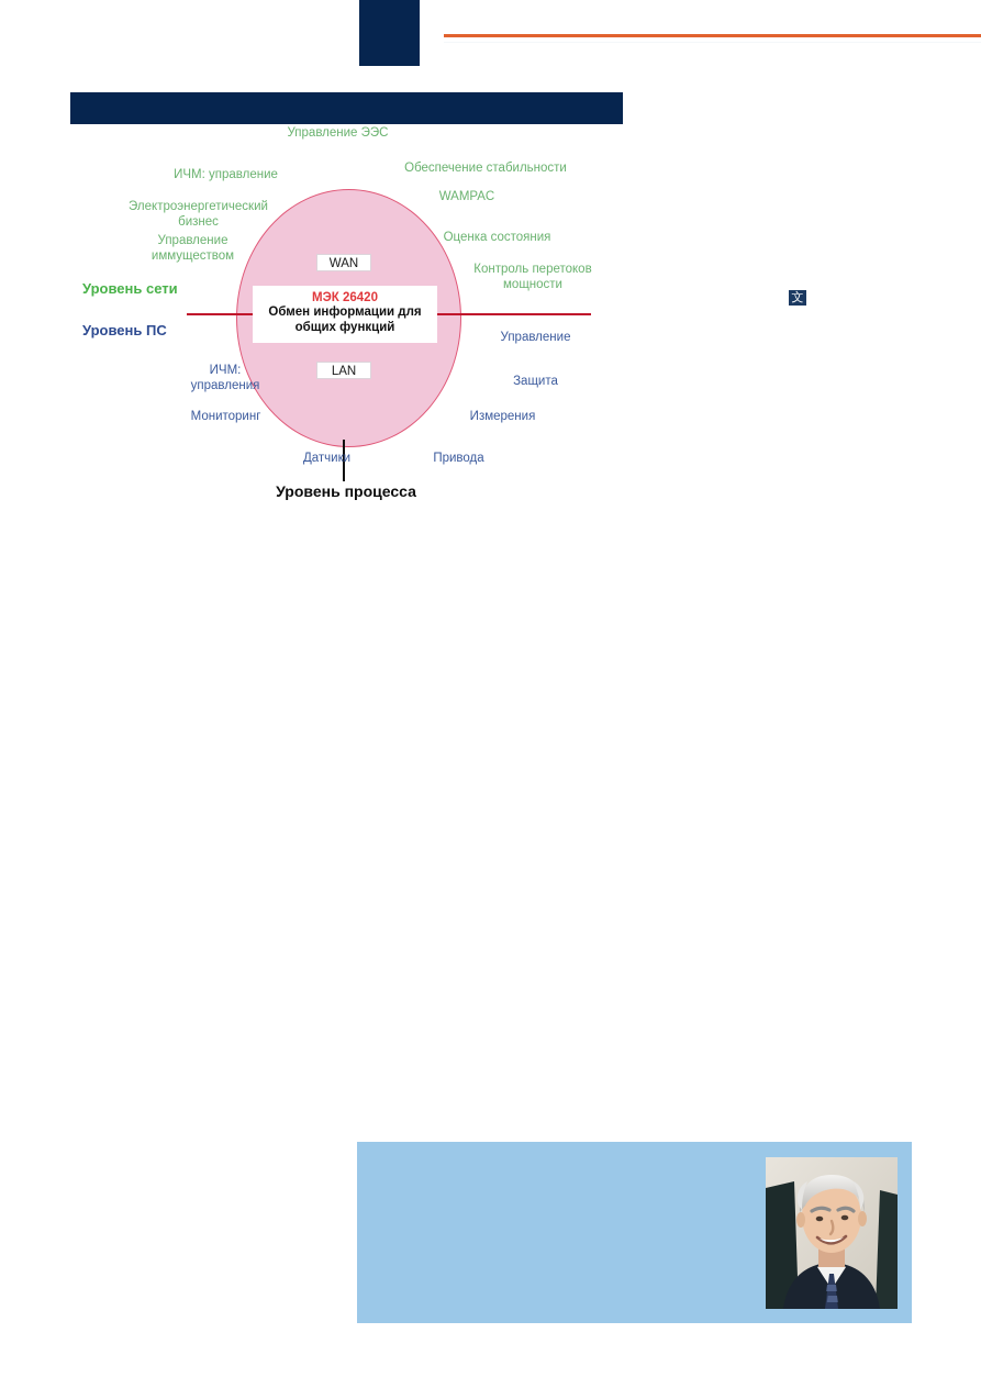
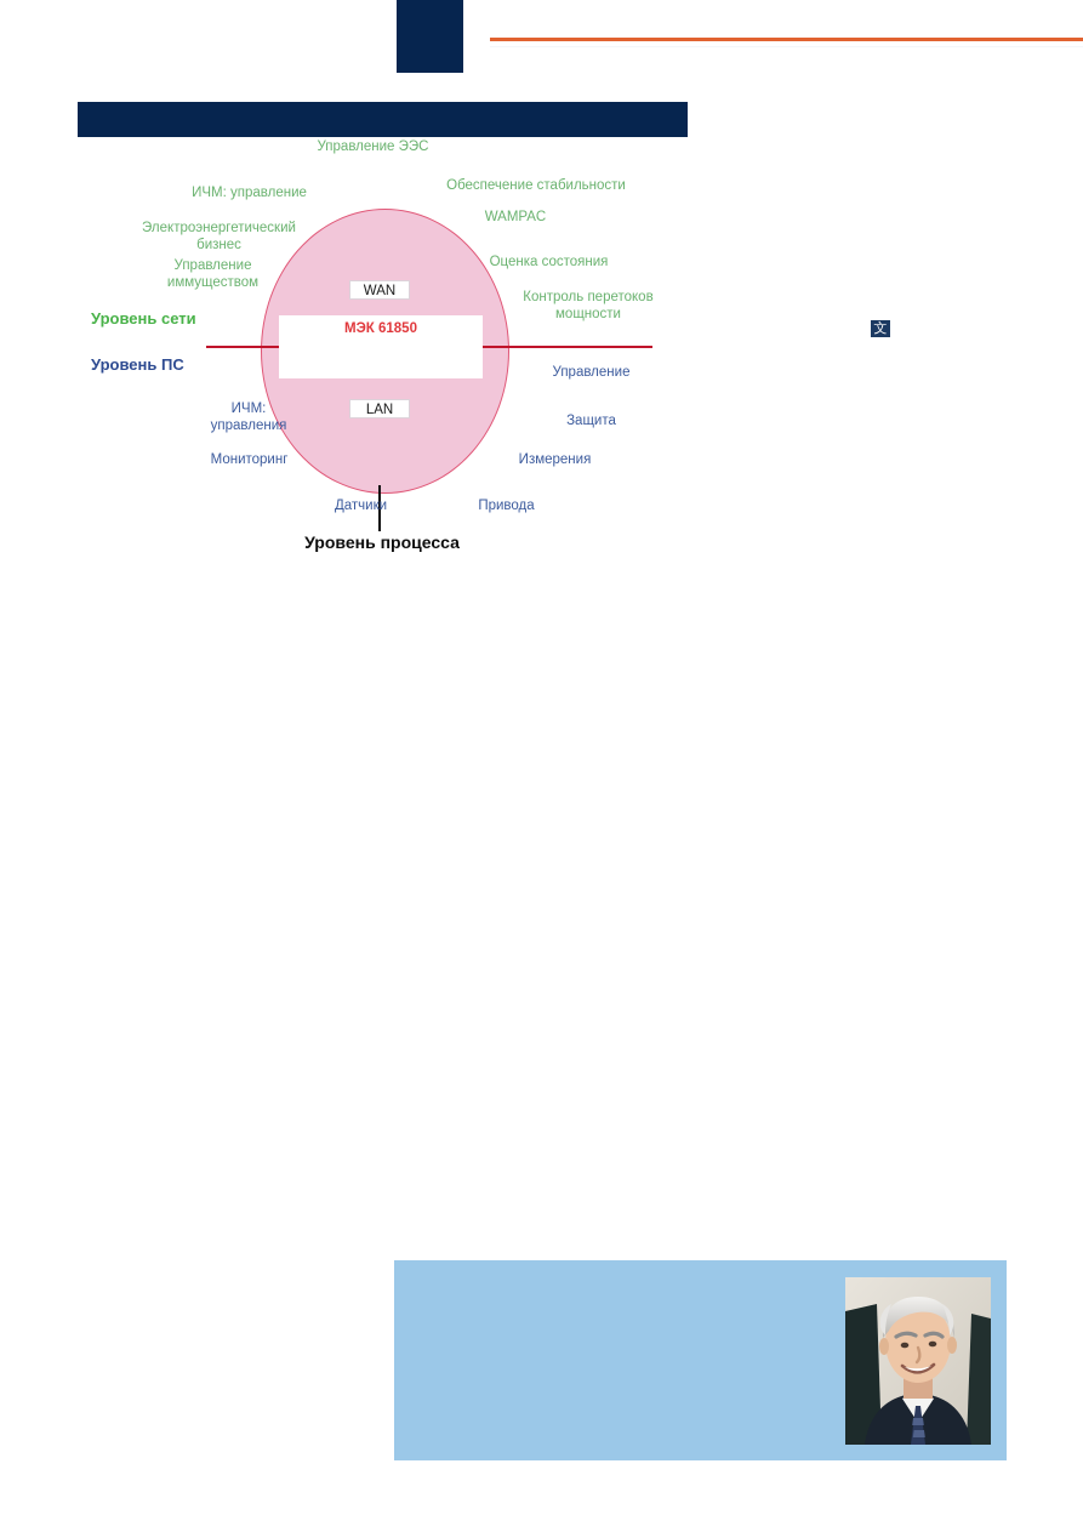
  WAN
  LAN
- МЭК 26420
+ МЭК 61850
- Обмен информации для общих функций
  Управление ЭЭС
  ИЧМ: управление
  Электроэнергетический
  бизнес
  Управление
  иммуществом
  Обеспечение стабильности
  WAMPAC
  Оценка состояния
  Контроль перетоков
  мощности
  Уровень сети
  Уровень ПС
  Уровень процесса
  ИЧМ:
  управления
  Мониторинг
  Управление
  Защита
  Измерения
  Датчики
  Привода
  文
